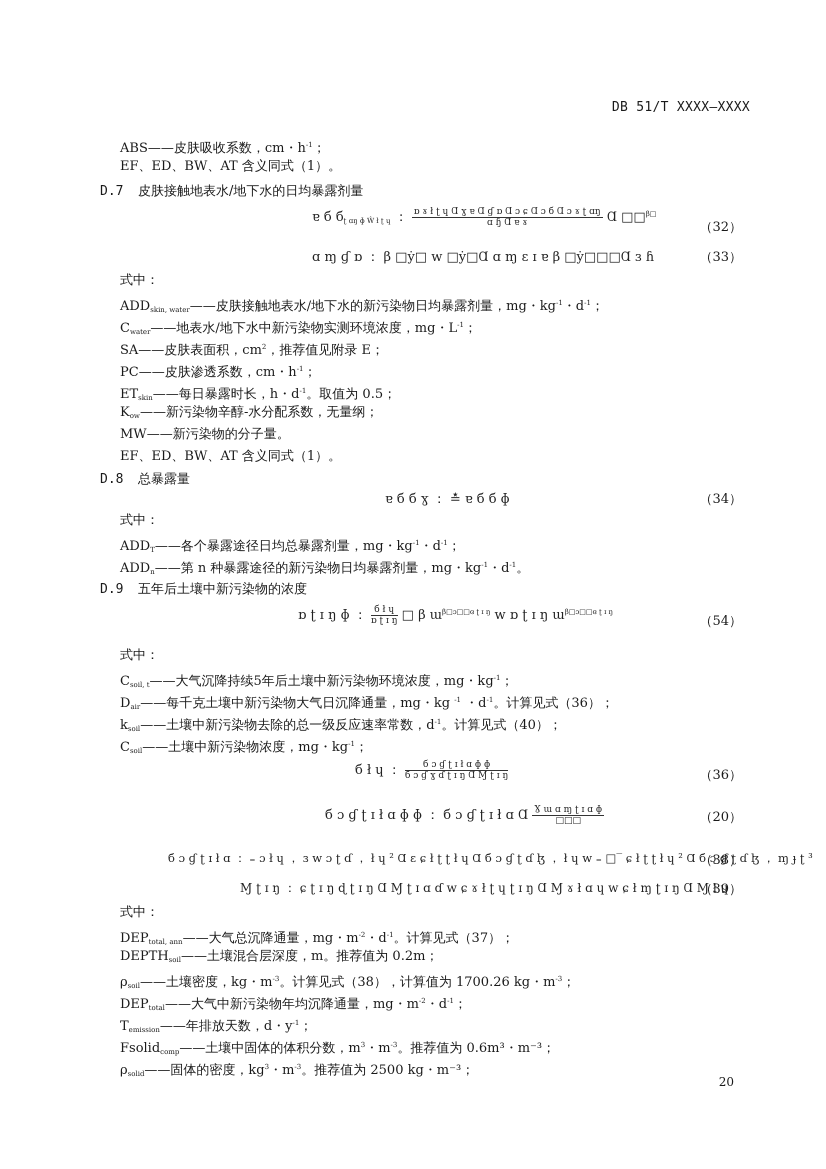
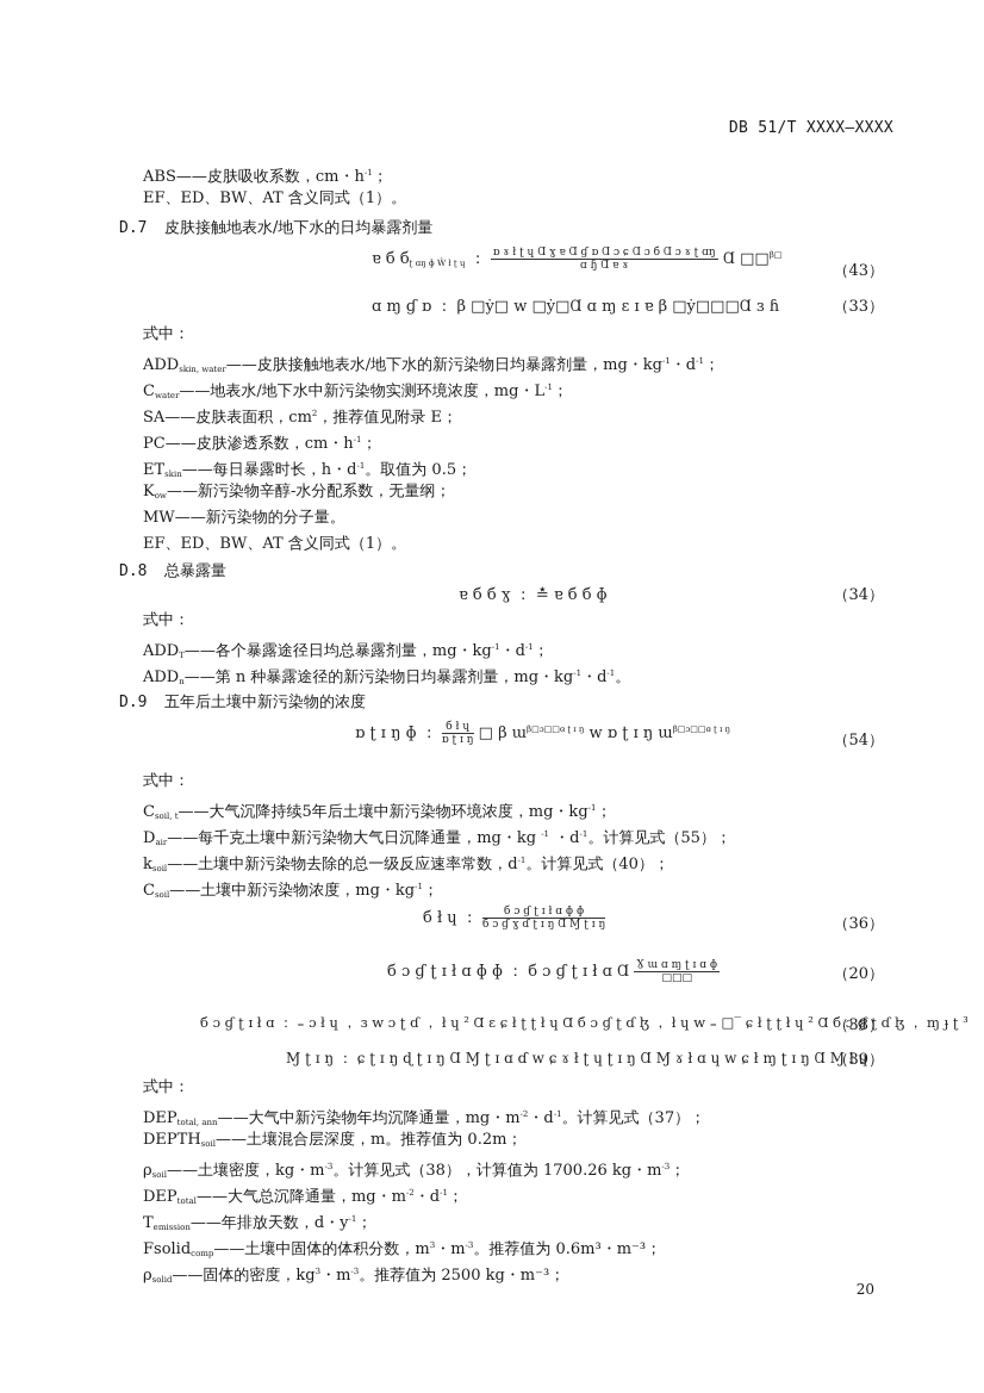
  DB 51/T XXXX—XXXX
  ABS——皮肤吸收系数，cm・h-1；
  EF、ED、BW、AT 含义同式（1）。
  D.7 皮肤接触地表水/地下水的日均暴露剂量
  ɐ б бʈ ɑŋ ɸ Ŵ ł ʈ ɥ ：
  ɒ ɤ ł ʈ ɥ Ɑ ɣ ɐ Ɑ ɠ ɒ Ɑ ɔ ɕ Ɑ ɔ б Ɑ ɔ ɤ ʈ ɑŋ
  ɑ ɧ Ɑ ɐ ɤ
  Ɑ □□β□
- （32）
+ （43）
  ɑ ɱ ɠ ɒ ： β □ẏ□ w □ẏ□Ɑ ɑ ɱ ɛ ɪ ɐ β □ẏ□□□Ɑ ɜ ɦ
  （33）
  式中：
  ADDskin, water——皮肤接触地表水/地下水的新污染物日均暴露剂量，mg・kg-1・d-1；
  Cwater——地表水/地下水中新污染物实测环境浓度，mg・L-1；
  SA——皮肤表面积，cm2，推荐值见附录 E；
  PC——皮肤渗透系数，cm・h-1；
  ETskin——每日暴露时长，h・d-1。取值为 0.5；
  Kow——新污染物辛醇-水分配系数，无量纲；
  MW——新污染物的分子量。
  EF、ED、BW、AT 含义同式（1）。
  D.8 总暴露量
  ɐ б б ɣ ： ≛ ɐ б б ɸ
  （34）
  式中：
  ADDT——各个暴露途径日均总暴露剂量，mg・kg-1・d-1；
  ADDn——第 n 种暴露途径的新污染物日均暴露剂量，mg・kg-1・d-1。
  D.9 五年后土壤中新污染物的浓度
  ɒ ʈ ɪ ŋ ɸ ：
  б ł ɥ
  ɒ ʈ ɪ ŋ
  □ β ɯβ□ɔ□□ɞ ʈ ɪ ŋ w ɒ ʈ ɪ ŋ ɯβ□ɔ□□ɞ ʈ ɪ ŋ
  （54）
  式中：
  Csoil, t——大气沉降持续5年后土壤中新污染物环境浓度，mg・kg-1；
- Dair——每千克土壤中新污染物大气日沉降通量，mg・kg -1 ・d-1。计算见式（36）；
+ Dair——每千克土壤中新污染物大气日沉降通量，mg・kg -1 ・d-1。计算见式（55）；
  ksoil——土壤中新污染物去除的总一级反应速率常数，d-1。计算见式（40）；
  Csoil——土壤中新污染物浓度，mg・kg-1；
  б ł ɥ ：
  б ɔ ɠ ʈ ɪ ł ɑ ɸ ɸ
  б ɔ ɠ ɣ ɗ ʈ ɪ ŋ Ɑ Ɱ ʈ ɪ ŋ
  （36）
  б ɔ ɠ ʈ ɪ ł ɑ ɸ ɸ ： б ɔ ɠ ʈ ɪ ł ɑ Ɑ
  Ɣ ɯ ɑ ɱ ʈ ɪ ɑ ɸ
  □□□
  （20）
  б ɔ ɠ ʈ ɪ ł ɑ ： ₌ ɔ ł ɥ ， ɜ w ɔ ʈ ɗ ， ł ɥ ² Ɑ ɛ ɕ ł ʈ ʈ ł ɥ Ɑ б ɔ ɠ ʈ ɗ ɮ ， ł ɥ w ₌ □‾ ɕ ł ʈ ʈ ł ɥ ² Ɑ б ɔ ɠ ʈ ɗ ɮ ， ɱ ɟ ʈ ³
  （38）
  Ɱ ʈ ɪ ŋ ： ɕ ʈ ɪ ŋ ɖ ʈ ɪ ŋ Ɑ Ɱ ʈ ɪ ɑ ɗ w ɕ ɤ ł ʈ ɥ ʈ ɪ ŋ Ɑ Ɱ ɤ ł ɑ ɥ w ɕ ł ɱ ʈ ɪ ŋ Ɑ Ɱ ł ɥ
  （39）
  式中：
- DEPtotal, ann——大气总沉降通量，mg・m-2・d-1。计算见式（37）；
+ DEPtotal, ann——大气中新污染物年均沉降通量，mg・m-2・d-1。计算见式（37）；
  DEPTHsoil——土壤混合层深度，m。推荐值为 0.2m；
  ρsoil——土壤密度，kg・m-3。计算见式（38），计算值为 1700.26 kg・m-3；
- DEPtotal——大气中新污染物年均沉降通量，mg・m-2・d-1；
+ DEPtotal——大气总沉降通量，mg・m-2・d-1；
  Temission——年排放天数，d・y-1；
  Fsolidcomp——土壤中固体的体积分数，m3・m-3。推荐值为 0.6m³・m⁻³；
  ρsolid——固体的密度，kg3・m-3。推荐值为 2500 kg・m⁻³；
  20
